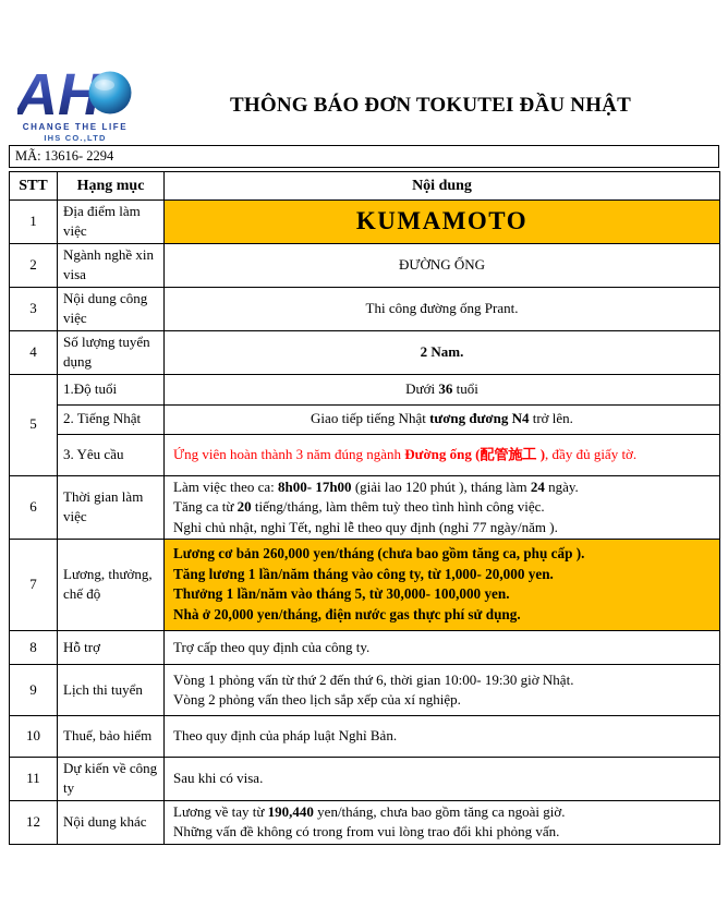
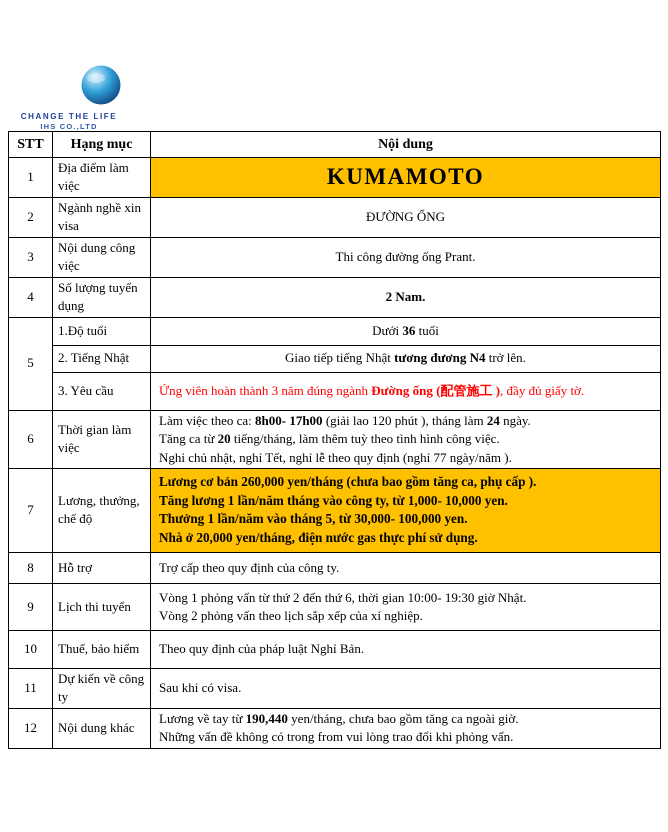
- AH
  CHANGE THE LIFE
  IHS CO.,LTD
- THÔNG BÁO ĐƠN TOKUTEI ĐẦU NHẬT
- MÃ: 13616- 2294
  STT	Hạng mục	Nội dung
  1	Địa điểm làm việc	KUMAMOTO
  2	Ngành nghề xin visa	ĐƯỜNG ỐNG
  3	Nội dung công việc	Thi công đường ống Prant.
  4	Số lượng tuyển dụng	2 Nam.
  5	1.Độ tuổi	Dưới 36 tuổi
  2. Tiếng Nhật	Giao tiếp tiếng Nhật tương đương N4 trở lên.
  3. Yêu cầu	Ứng viên hoàn thành 3 năm đúng ngành Đường ống (配管施工 ), đầy đủ giấy tờ.
  6	Thời gian làm việc	Làm việc theo ca: 8h00- 17h00 (giải lao 120 phút ), tháng làm 24 ngày. Tăng ca từ 20 tiếng/tháng, làm thêm tuỳ theo tình hình công việc. Nghỉ chủ nhật, nghỉ Tết, nghỉ lễ theo quy định (nghỉ 77 ngày/năm ).
- 7	Lương, thưởng, chế độ	Lương cơ bản 260,000 yen/tháng (chưa bao gồm tăng ca, phụ cấp ). Tăng lương 1 lần/năm tháng vào công ty, từ 1,000- 20,000 yen. Thưởng 1 lần/năm vào tháng 5, từ 30,000- 100,000 yen. Nhà ở 20,000 yen/tháng, điện nước gas thực phí sử dụng.
+ 7	Lương, thưởng, chế độ	Lương cơ bản 260,000 yen/tháng (chưa bao gồm tăng ca, phụ cấp ). Tăng lương 1 lần/năm tháng vào công ty, từ 1,000- 10,000 yen. Thưởng 1 lần/năm vào tháng 5, từ 30,000- 100,000 yen. Nhà ở 20,000 yen/tháng, điện nước gas thực phí sử dụng.
  8	Hỗ trợ	Trợ cấp theo quy định của công ty.
  9	Lịch thi tuyển	Vòng 1 phỏng vấn từ thứ 2 đến thứ 6, thời gian 10:00- 19:30 giờ Nhật. Vòng 2 phỏng vấn theo lịch sắp xếp của xí nghiệp.
  10	Thuế, bảo hiểm	Theo quy định của pháp luật Nghỉ Bản.
  11	Dự kiến về công ty	Sau khi có visa.
  12	Nội dung khác	Lương về tay từ 190,440 yen/tháng, chưa bao gồm tăng ca ngoài giờ. Những vấn đề không có trong from vui lòng trao đổi khi phỏng vấn.
